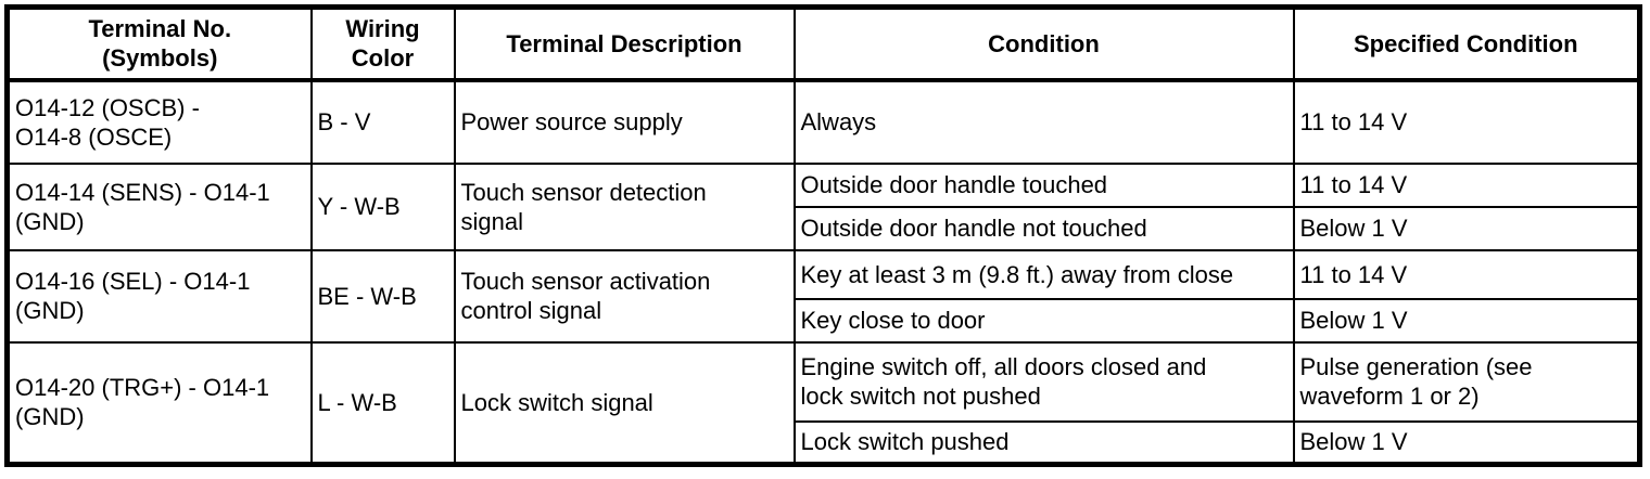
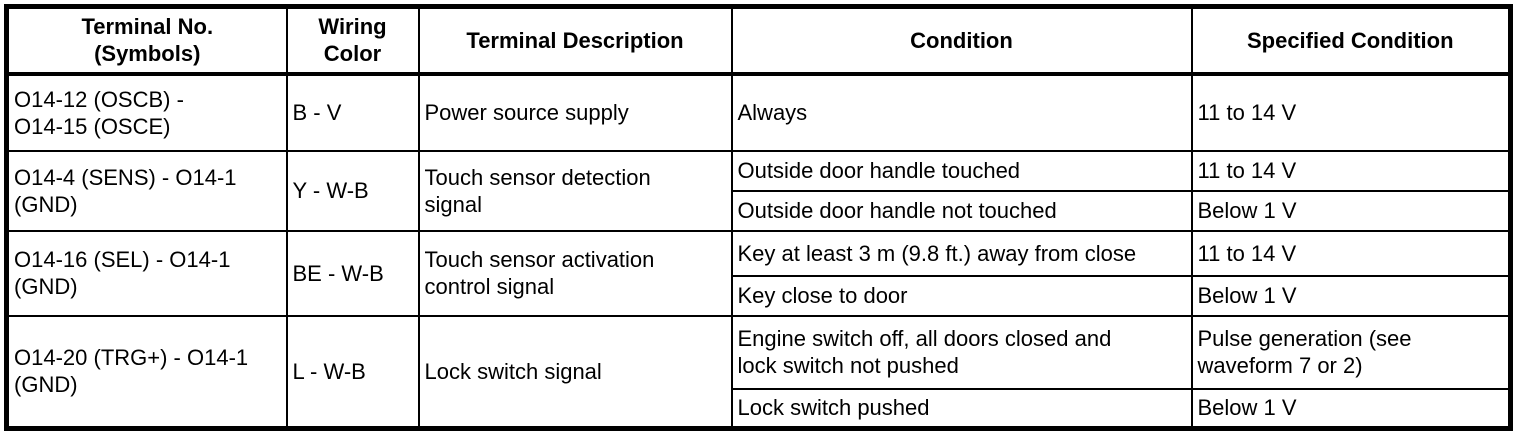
  Terminal No. (Symbols)	Wiring Color	Terminal Description	Condition	Specified Condition
- O14-12 (OSCB) - O14-8 (OSCE)	B - V	Power source supply	Always	11 to 14 V
+ O14-12 (OSCB) - O14-15 (OSCE)	B - V	Power source supply	Always	11 to 14 V
- O14-14 (SENS) - O14-1 (GND)	Y - W-B	Touch sensor detection signal	Outside door handle touched	11 to 14 V
+ O14-4 (SENS) - O14-1 (GND)	Y - W-B	Touch sensor detection signal	Outside door handle touched	11 to 14 V
  Outside door handle not touched	Below 1 V
  O14-16 (SEL) - O14-1 (GND)	BE - W-B	Touch sensor activation control signal	Key at least 3 m (9.8 ft.) away from close	11 to 14 V
  Key close to door	Below 1 V
- O14-20 (TRG+) - O14-1 (GND)	L - W-B	Lock switch signal	Engine switch off, all doors closed and lock switch not pushed	Pulse generation (see waveform 1 or 2)
+ O14-20 (TRG+) - O14-1 (GND)	L - W-B	Lock switch signal	Engine switch off, all doors closed and lock switch not pushed	Pulse generation (see waveform 7 or 2)
  Lock switch pushed	Below 1 V
